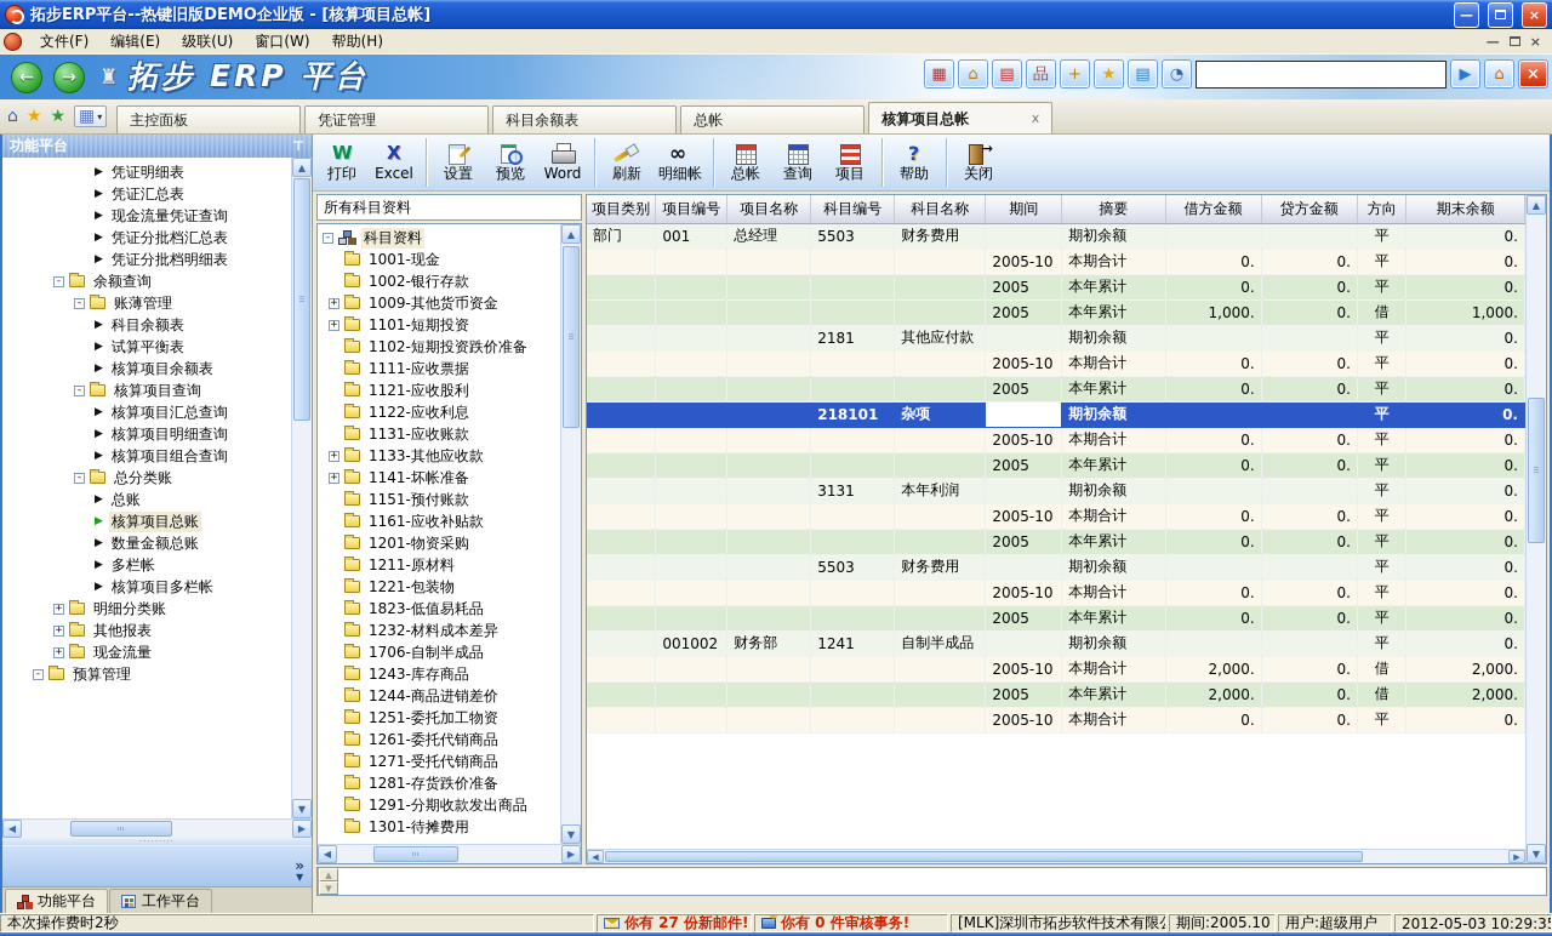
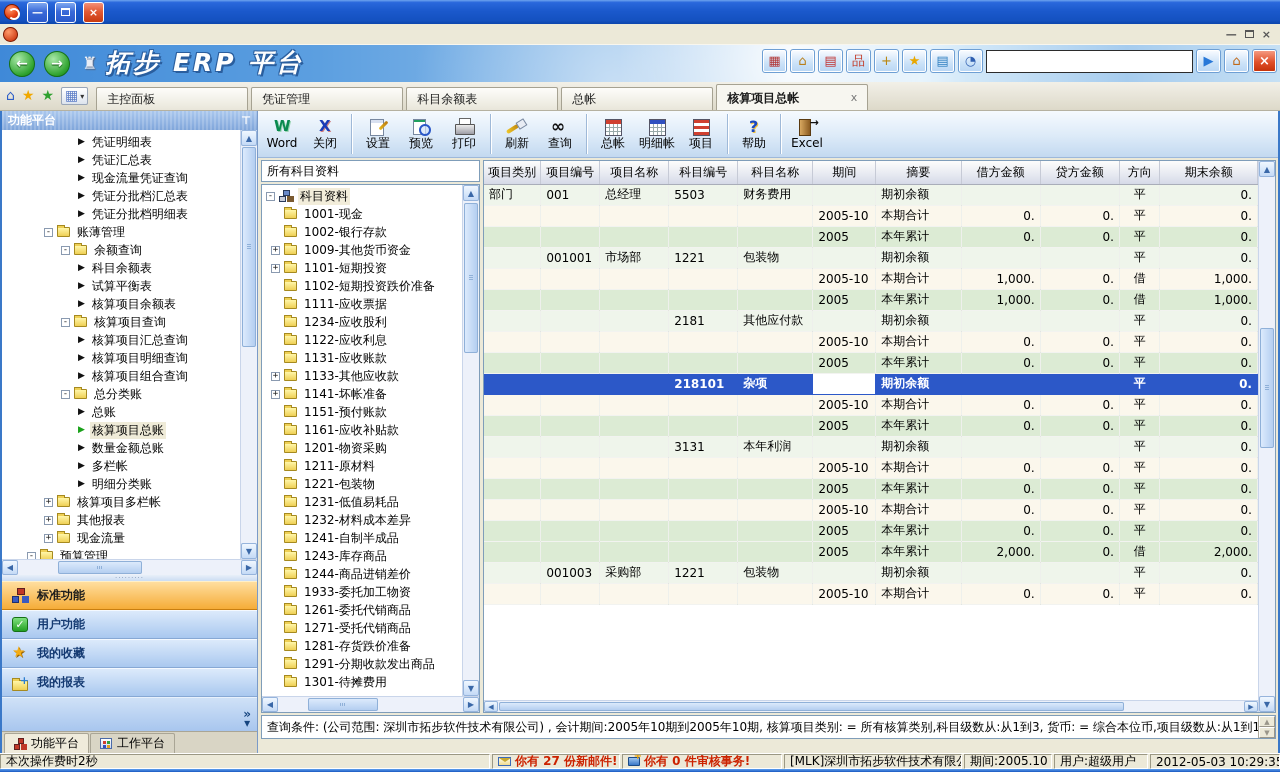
- 拓步ERP平台--热键旧版DEMO企业版 - [核算项目总帐]
  —
  ×
- 文件(F)
- 编辑(E)
- 级联(U)
- 窗口(W)
- 帮助(H)
  —
  ×
  ←
  →
  ♜
  拓步 ERP 平台
  ▦
  ⌂
  ▤
  品
  +
  ★
  ▤
  ◔
  ▶
  ⌂
  ×
  ⌂
  ★
  ★
  ▦
  ▾
  主控面板
  凭证管理
  科目余额表
  总帐
  核算项目总帐
  x
  功能平台
  ⊤
  ▶
  凭证明细表
  ▶
  凭证汇总表
  ▶
  现金流量凭证查询
  ▶
  凭证分批档汇总表
  ▶
  凭证分批档明细表
  -
- 余额查询
+ 账薄管理
  -
- 账薄管理
+ 余额查询
  ▶
  科目余额表
  ▶
  试算平衡表
  ▶
  核算项目余额表
  -
  核算项目查询
  ▶
  核算项目汇总查询
  ▶
  核算项目明细查询
  ▶
  核算项目组合查询
  -
  总分类账
  ▶
  总账
  ▶
  核算项目总账
  ▶
  数量金额总账
  ▶
  多栏帐
  ▶
- 核算项目多栏帐
+ 明细分类账
  +
- 明细分类账
+ 核算项目多栏帐
  +
  其他报表
  +
  现金流量
  -
  预算管理
  ▲
  ▼
  ◀
  ▶
  ·········
+ 标准功能
+ 用户功能
+ 我的收藏
+ 我的报表
  »
  ▾
  功能平台
  工作平台
- 打印
+ Word
- Excel
+ 关闭
  设置
  预览
- Word
+ 打印
  刷新
- 明细帐
+ 查询
  总帐
- 查询
+ 明细帐
  项目
  帮助
- 关闭
+ Excel
  所有科目资料
  -
  科目资料
  1001-现金
  1002-银行存款
  +
  1009-其他货币资金
  +
  1101-短期投资
  1102-短期投资跌价准备
  1111-应收票据
- 1121-应收股利
+ 1234-应收股利
  1122-应收利息
  1131-应收账款
  +
  1133-其他应收款
  +
  1141-坏帐准备
  1151-预付账款
  1161-应收补贴款
  1201-物资采购
  1211-原材料
  1221-包装物
- 1823-低值易耗品
+ 1231-低值易耗品
  1232-材料成本差异
- 1706-自制半成品
+ 1241-自制半成品
  1243-库存商品
  1244-商品进销差价
- 1251-委托加工物资
+ 1933-委托加工物资
  1261-委托代销商品
  1271-受托代销商品
  1281-存货跌价准备
  1291-分期收款发出商品
  1301-待摊费用
  ▲
  ▼
  ◀
  ▶
  项目类别	项目编号	项目名称	科目编号	科目名称	期间	摘要	借方金额	贷方金额	方向	期末余额
  部门	001	总经理	5503	财务费用		期初余额			平	0.
  					2005-10	本期合计	0.	0.	平	0.
  					2005	本年累计	0.	0.	平	0.
+ 	001001	市场部	1221	包装物		期初余额			平	0.
+ 					2005-10	本期合计	1,000.	0.	借	1,000.
  					2005	本年累计	1,000.	0.	借	1,000.
  			2181	其他应付款		期初余额			平	0.
  					2005-10	本期合计	0.	0.	平	0.
  					2005	本年累计	0.	0.	平	0.
  			218101	杂项		期初余额			平	0.
  					2005-10	本期合计	0.	0.	平	0.
  					2005	本年累计	0.	0.	平	0.
  			3131	本年利润		期初余额			平	0.
  					2005-10	本期合计	0.	0.	平	0.
  					2005	本年累计	0.	0.	平	0.
- 			5503	财务费用		期初余额			平	0.
  					2005-10	本期合计	0.	0.	平	0.
  					2005	本年累计	0.	0.	平	0.
- 	001002	财务部	1241	自制半成品		期初余额			平	0.
- 					2005-10	本期合计	2,000.	0.	借	2,000.
  					2005	本年累计	2,000.	0.	借	2,000.
+ 	001003	采购部	1221	包装物		期初余额			平	0.
  					2005-10	本期合计	0.	0.	平	0.
  ◀
  ▶
  ▲
  ▼
+ 查询条件: (公司范围: 深圳市拓步软件技术有限公司) , 会计期间:2005年10期到2005年10期, 核算项目类别: = 所有核算类别,科目级数从:从1到3, 货币: = 综合本位币,项目级数从:从1到1
  ▲
  ▼
  本次操作费时2秒
  你有 27 份新邮件!
  你有 0 件审核事务!
  [MLK]深圳市拓步软件技术有限
  期间:2005.10
  用户:超级用户
  2012-05-03 10:29:3
